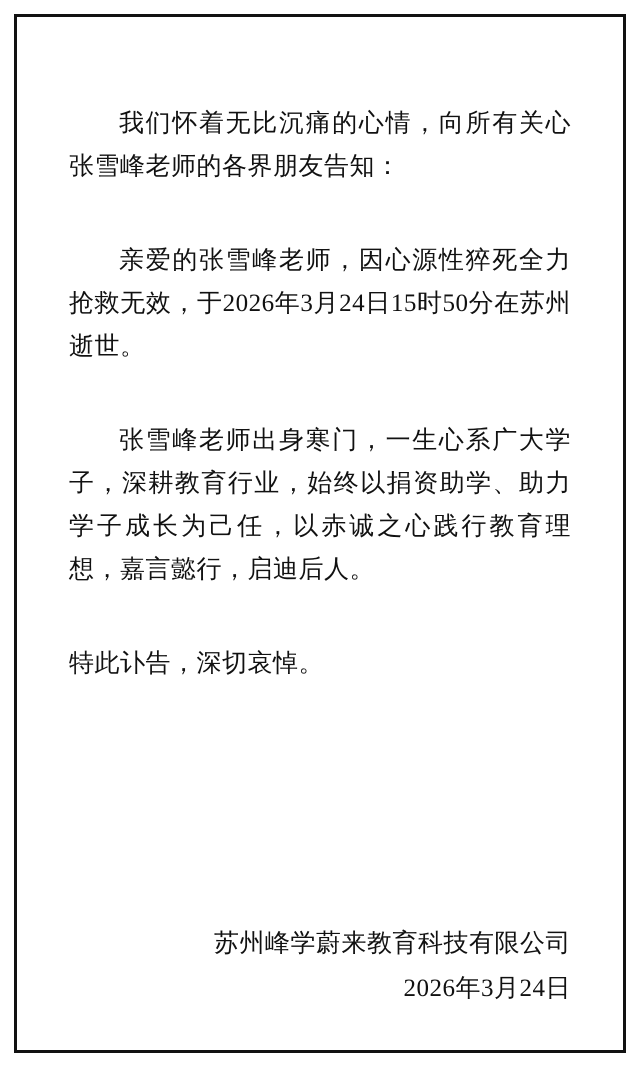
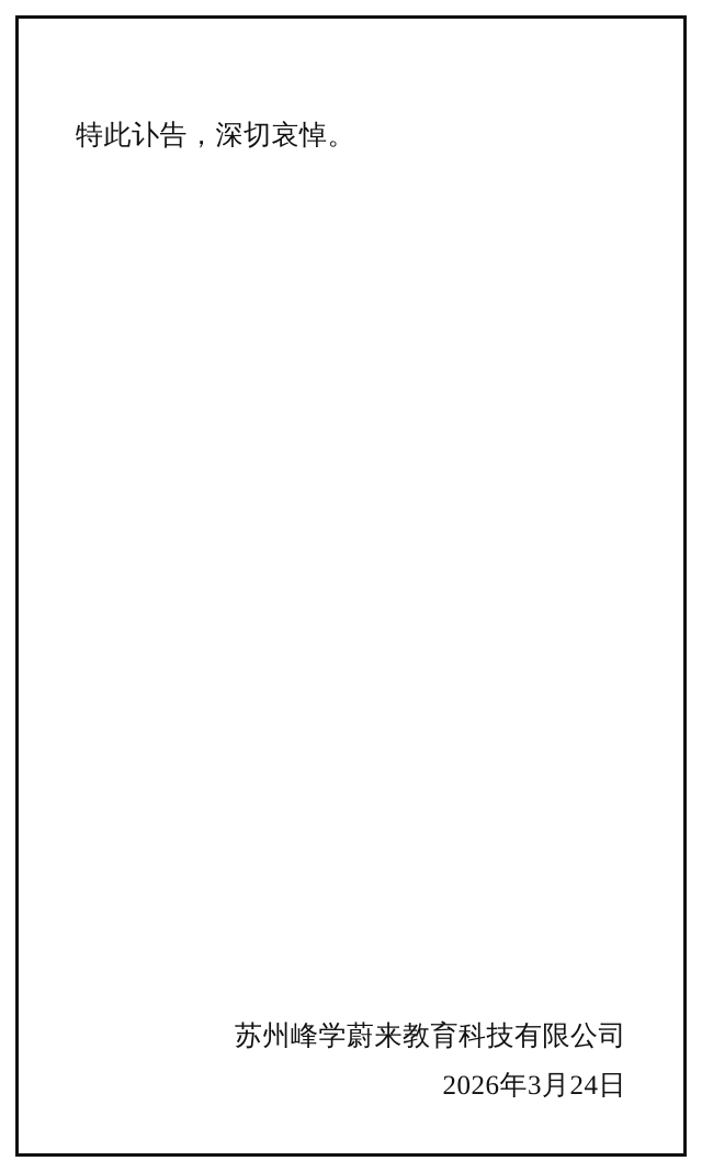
- 我们怀着无比沉痛的心情，向所有关心张雪峰老师的各界朋友告知：
- 亲爱的张雪峰老师，因心源性猝死全力抢救无效，于2026年3月24日15时50分在苏州逝世。
- 张雪峰老师出身寒门，一生心系广大学子，深耕教育行业，始终以捐资助学、助力学子成长为己任，以赤诚之心践行教育理想，嘉言懿行，启迪后人。
  特此讣告，深切哀悼。
  苏州峰学蔚来教育科技有限公司
  2026年3月24日
